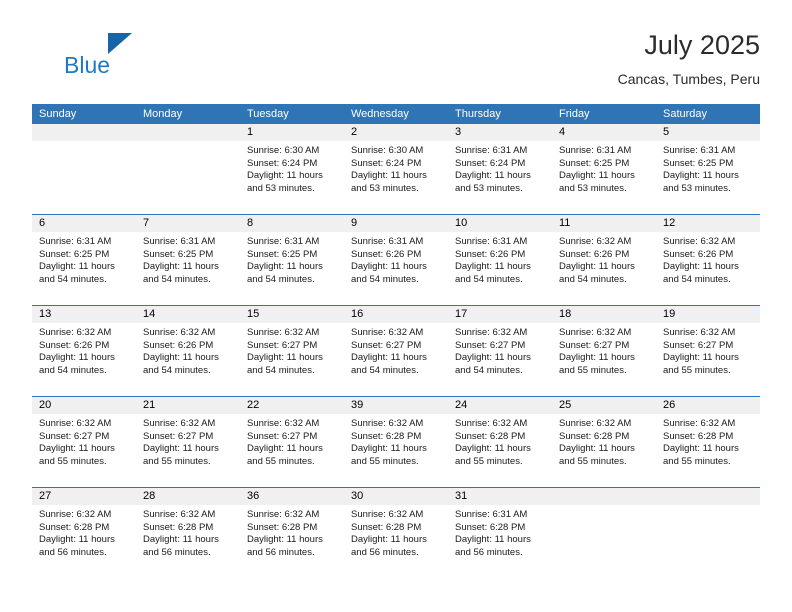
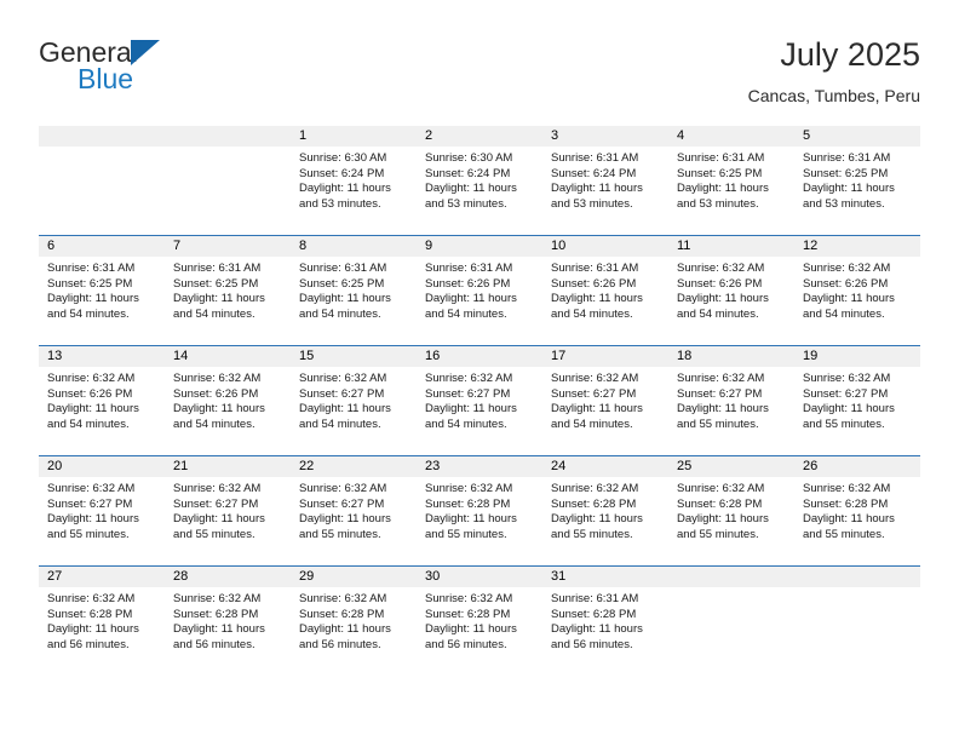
+ General
  Blue
  July 2025
  Cancas, Tumbes, Peru
- Sunday
- Monday
- Tuesday
- Wednesday
- Thursday
- Friday
- Saturday
  1
  Sunrise: 6:30 AM
  Sunset: 6:24 PM
  Daylight: 11 hours and 53 minutes.
  2
  Sunrise: 6:30 AM
  Sunset: 6:24 PM
  Daylight: 11 hours and 53 minutes.
  3
  Sunrise: 6:31 AM
  Sunset: 6:24 PM
  Daylight: 11 hours and 53 minutes.
  4
  Sunrise: 6:31 AM
  Sunset: 6:25 PM
  Daylight: 11 hours and 53 minutes.
  5
  Sunrise: 6:31 AM
  Sunset: 6:25 PM
  Daylight: 11 hours and 53 minutes.
  6
  Sunrise: 6:31 AM
  Sunset: 6:25 PM
  Daylight: 11 hours and 54 minutes.
  7
  Sunrise: 6:31 AM
  Sunset: 6:25 PM
  Daylight: 11 hours and 54 minutes.
  8
  Sunrise: 6:31 AM
  Sunset: 6:25 PM
  Daylight: 11 hours and 54 minutes.
  9
  Sunrise: 6:31 AM
  Sunset: 6:26 PM
  Daylight: 11 hours and 54 minutes.
  10
  Sunrise: 6:31 AM
  Sunset: 6:26 PM
  Daylight: 11 hours and 54 minutes.
  11
  Sunrise: 6:32 AM
  Sunset: 6:26 PM
  Daylight: 11 hours and 54 minutes.
  12
  Sunrise: 6:32 AM
  Sunset: 6:26 PM
  Daylight: 11 hours and 54 minutes.
  13
  Sunrise: 6:32 AM
  Sunset: 6:26 PM
  Daylight: 11 hours and 54 minutes.
  14
  Sunrise: 6:32 AM
  Sunset: 6:26 PM
  Daylight: 11 hours and 54 minutes.
  15
  Sunrise: 6:32 AM
  Sunset: 6:27 PM
  Daylight: 11 hours and 54 minutes.
  16
  Sunrise: 6:32 AM
  Sunset: 6:27 PM
  Daylight: 11 hours and 54 minutes.
  17
  Sunrise: 6:32 AM
  Sunset: 6:27 PM
  Daylight: 11 hours and 54 minutes.
  18
  Sunrise: 6:32 AM
  Sunset: 6:27 PM
  Daylight: 11 hours and 55 minutes.
  19
  Sunrise: 6:32 AM
  Sunset: 6:27 PM
  Daylight: 11 hours and 55 minutes.
  20
  Sunrise: 6:32 AM
  Sunset: 6:27 PM
  Daylight: 11 hours and 55 minutes.
  21
  Sunrise: 6:32 AM
  Sunset: 6:27 PM
  Daylight: 11 hours and 55 minutes.
  22
  Sunrise: 6:32 AM
  Sunset: 6:27 PM
  Daylight: 11 hours and 55 minutes.
- 39
+ 23
  Sunrise: 6:32 AM
  Sunset: 6:28 PM
  Daylight: 11 hours and 55 minutes.
  24
  Sunrise: 6:32 AM
  Sunset: 6:28 PM
  Daylight: 11 hours and 55 minutes.
  25
  Sunrise: 6:32 AM
  Sunset: 6:28 PM
  Daylight: 11 hours and 55 minutes.
  26
  Sunrise: 6:32 AM
  Sunset: 6:28 PM
  Daylight: 11 hours and 55 minutes.
  27
  Sunrise: 6:32 AM
  Sunset: 6:28 PM
  Daylight: 11 hours and 56 minutes.
  28
  Sunrise: 6:32 AM
  Sunset: 6:28 PM
  Daylight: 11 hours and 56 minutes.
- 36
+ 29
  Sunrise: 6:32 AM
  Sunset: 6:28 PM
  Daylight: 11 hours and 56 minutes.
  30
  Sunrise: 6:32 AM
  Sunset: 6:28 PM
  Daylight: 11 hours and 56 minutes.
  31
  Sunrise: 6:31 AM
  Sunset: 6:28 PM
  Daylight: 11 hours and 56 minutes.
